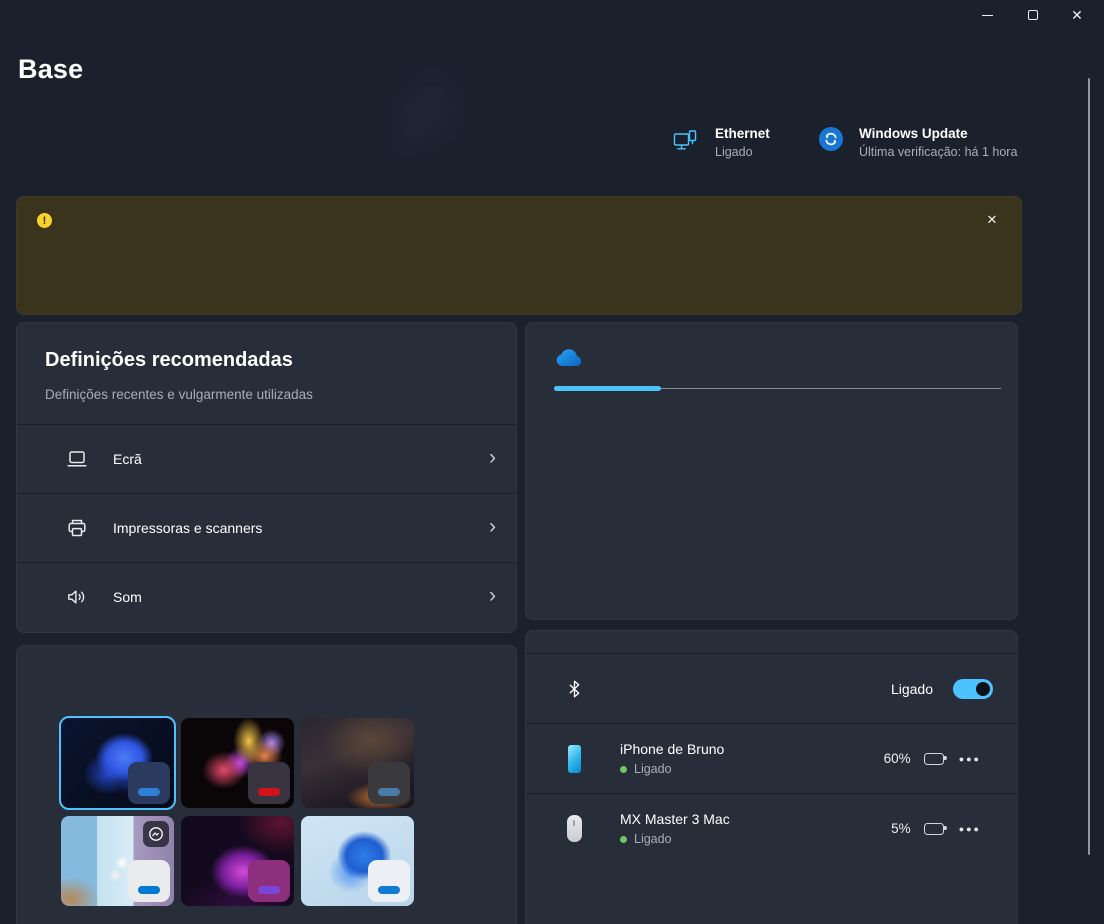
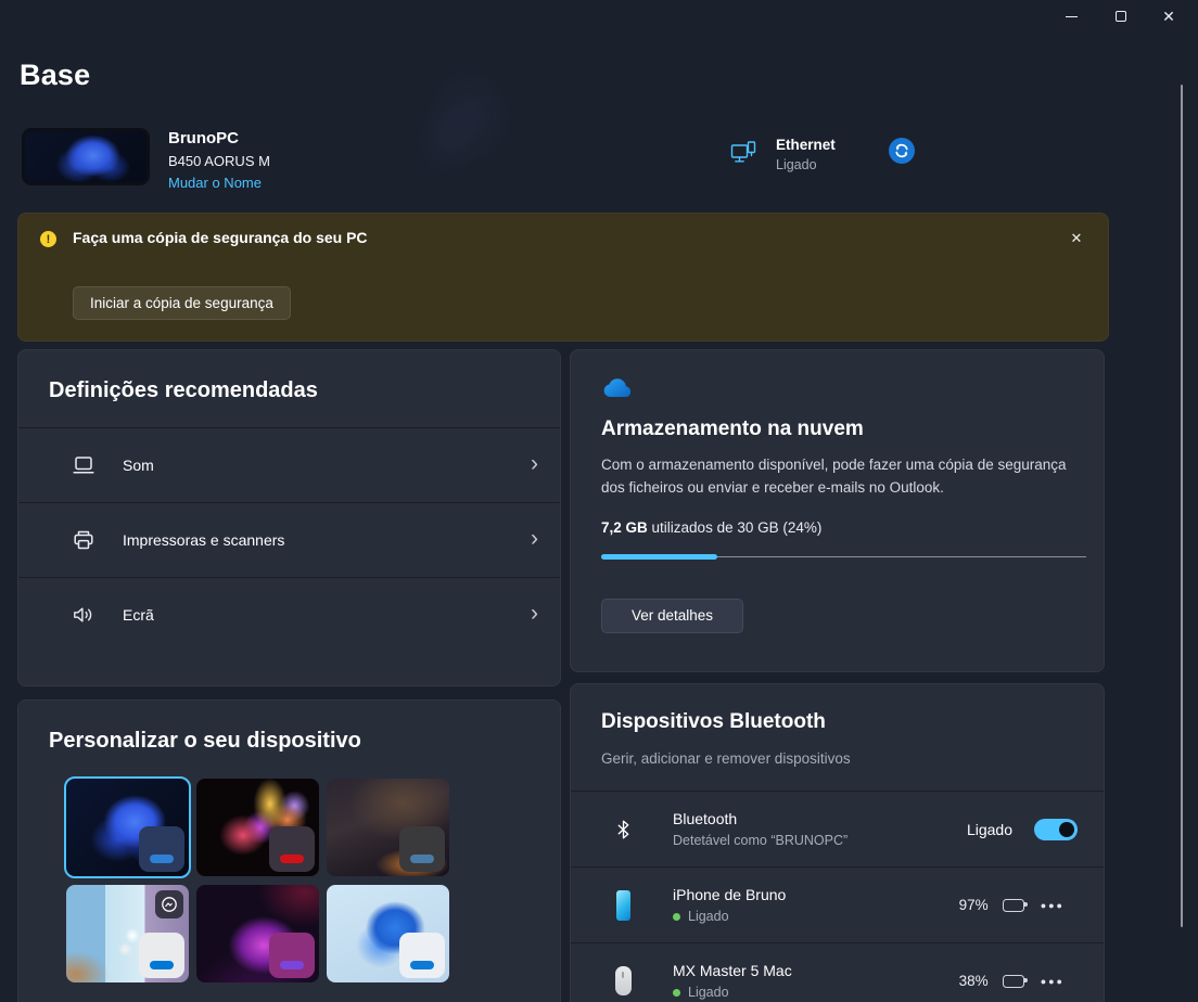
  ✕
  Base
+ BrunoPC
+ B450 AORUS M
+ Mudar o Nome
  Ethernet
  Ligado
- Windows Update
- Última verificação: há 1 hora
  !
+ Faça uma cópia de segurança do seu PC
+ Iniciar a cópia de segurança
  ✕
  Definições recomendadas
- Definições recentes e vulgarmente utilizadas
- Ecrã
+ Som
  ›
  Impressoras e scanners
  ›
- Som
+ Ecrã
  ›
+ Armazenamento na nuvem
+ Com o armazenamento disponível, pode fazer uma cópia de segurança dos ficheiros ou enviar e receber e-mails no Outlook.
+ 7,2 GB utilizados de 30 GB (24%)
+ Ver detalhes
+ Personalizar o seu dispositivo
+ Dispositivos Bluetooth
+ Gerir, adicionar e remover dispositivos
+ Bluetooth
+ Detetável como “BRUNOPC”
  Ligado
  iPhone de Bruno
  Ligado
- 60%
+ 97%
  ●●●
- MX Master 3 Mac
+ MX Master 5 Mac
  Ligado
- 5%
+ 38%
  ●●●
